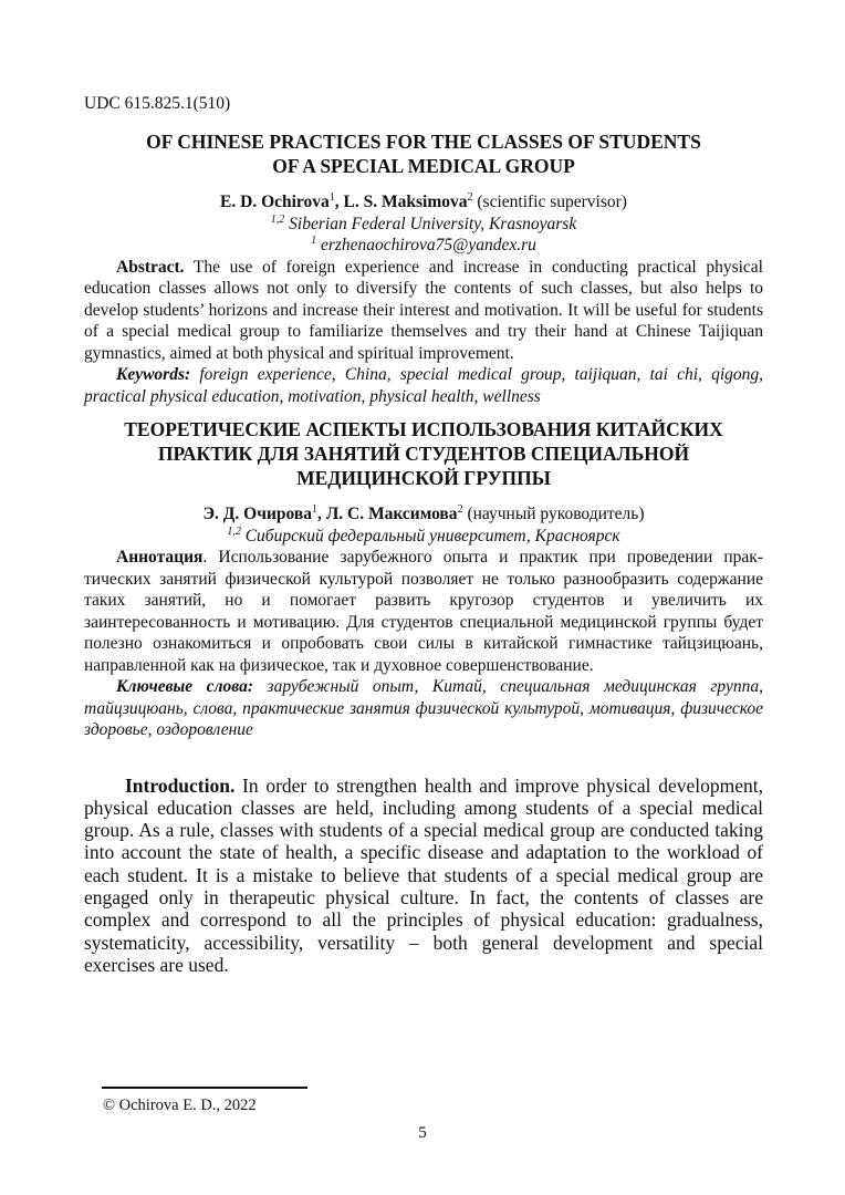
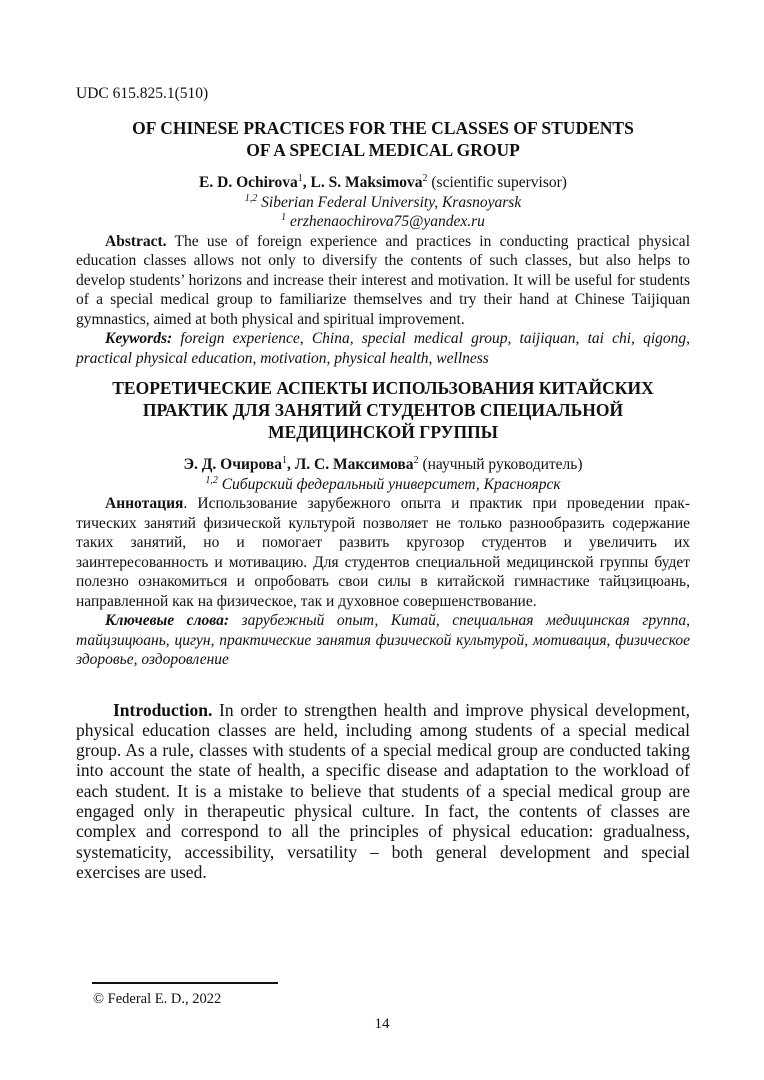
  UDC 615.825.1(510)
  OF CHINESE PRACTICES FOR THE CLASSES OF STUDENTS
  OF A SPECIAL MEDICAL GROUP
  E. D. Ochirova1, L. S. Maksimova2 (scientific supervisor)
  1,2 Siberian Federal University, Krasnoyarsk
  1 erzhenaochirova75@yandex.ru
- Abstract. The use of foreign experience and increase in conducting practical physical education classes allows not only to diversify the contents of such classes, but also helps to develop students’ horizons and increase their interest and motivation. It will be useful for students of a special medical group to familiarize themselves and try their hand at Chinese Taijiquan gymnastics, aimed at both physical and spiritual improvement.
+ Abstract. The use of foreign experience and practices in conducting practical physical education classes allows not only to diversify the contents of such classes, but also helps to develop students’ horizons and increase their interest and motivation. It will be useful for students of a special medical group to familiarize themselves and try their hand at Chinese Taijiquan gymnastics, aimed at both physical and spiritual improvement.
  Keywords: foreign experience, China, special medical group, taijiquan, tai chi, qigong, practical physical education, motivation, physical health, wellness
  ТЕОРЕТИЧЕСКИЕ АСПЕКТЫ ИСПОЛЬЗОВАНИЯ КИТАЙСКИХ
  ПРАКТИК ДЛЯ ЗАНЯТИЙ СТУДЕНТОВ СПЕЦИАЛЬНОЙ
  МЕДИЦИНСКОЙ ГРУППЫ
  Э. Д. Очирова1, Л. С. Максимова2 (научный руководитель)
  1,2 Сибирский федеральный университет, Красноярск
  Аннотация. Использование зарубежного опыта и практик при проведении прак­ических занятий физической культурой позволяет не только разнообразить содержание таких занятий, но и помогает развить кругозор студентов и увеличить их заинтересованность и мотивацию. Для студентов специальной медицинской группы будет полезно ознакомиться и опробовать свои силы в китайской гимнастике тайцзицюань, направленной как на физическое, так и духовное совершенствование.
- Ключевые слова: зарубежный опыт, Китай, специальная медицинская группа, тайцзицюань, слова, практические занятия физической культурой, мотивация, физическое здоровье, оздоровление
+ Ключевые слова: зарубежный опыт, Китай, специальная медицинская группа, тайцзицюань, цигун, практические занятия физической культурой, мотивация, физическое здоровье, оздоровление
  Introduction. In order to strengthen health and improve physical development, physical education classes are held, including among students of a special medical group. As a rule, classes with students of a special medical group are conducted taking into account the state of health, a specific disease and adaptation to the workload of each student. It is a mistake to believe that students of a special medical group are engaged only in therapeutic physical culture. In fact, the contents of classes are complex and correspond to all the principles of physical education: gradualness, systematicity, accessibility, versatility – both general development and special exercises are used.
- © Ochirova E. D., 2022
+ © Federal E. D., 2022
- 5
+ 14
